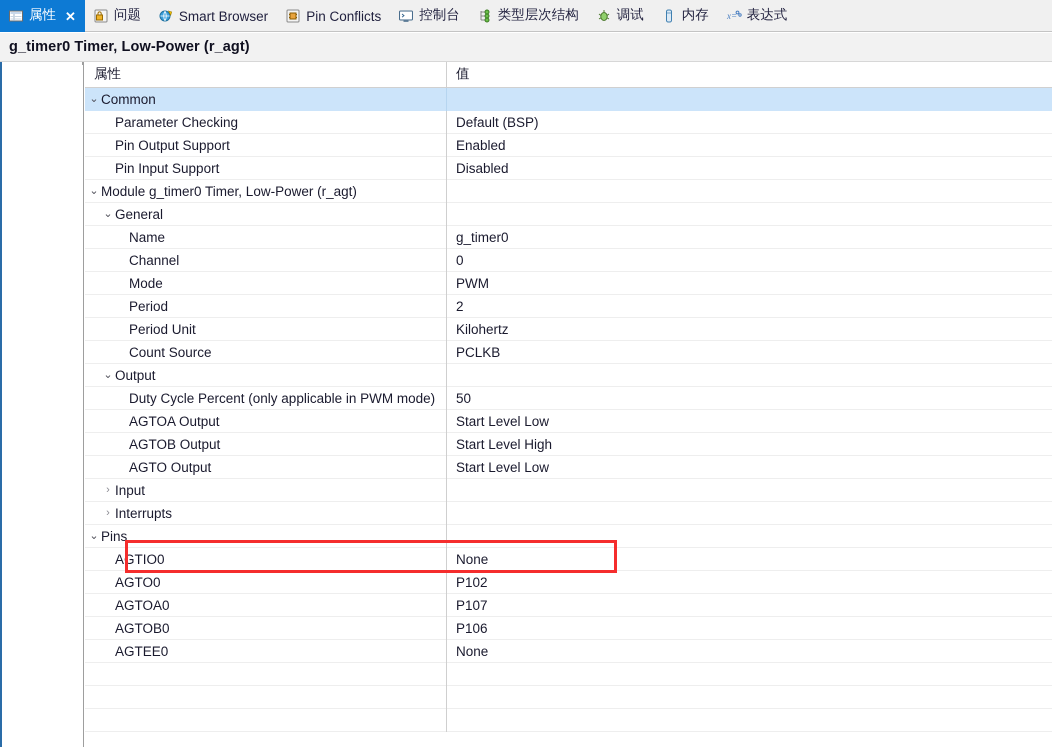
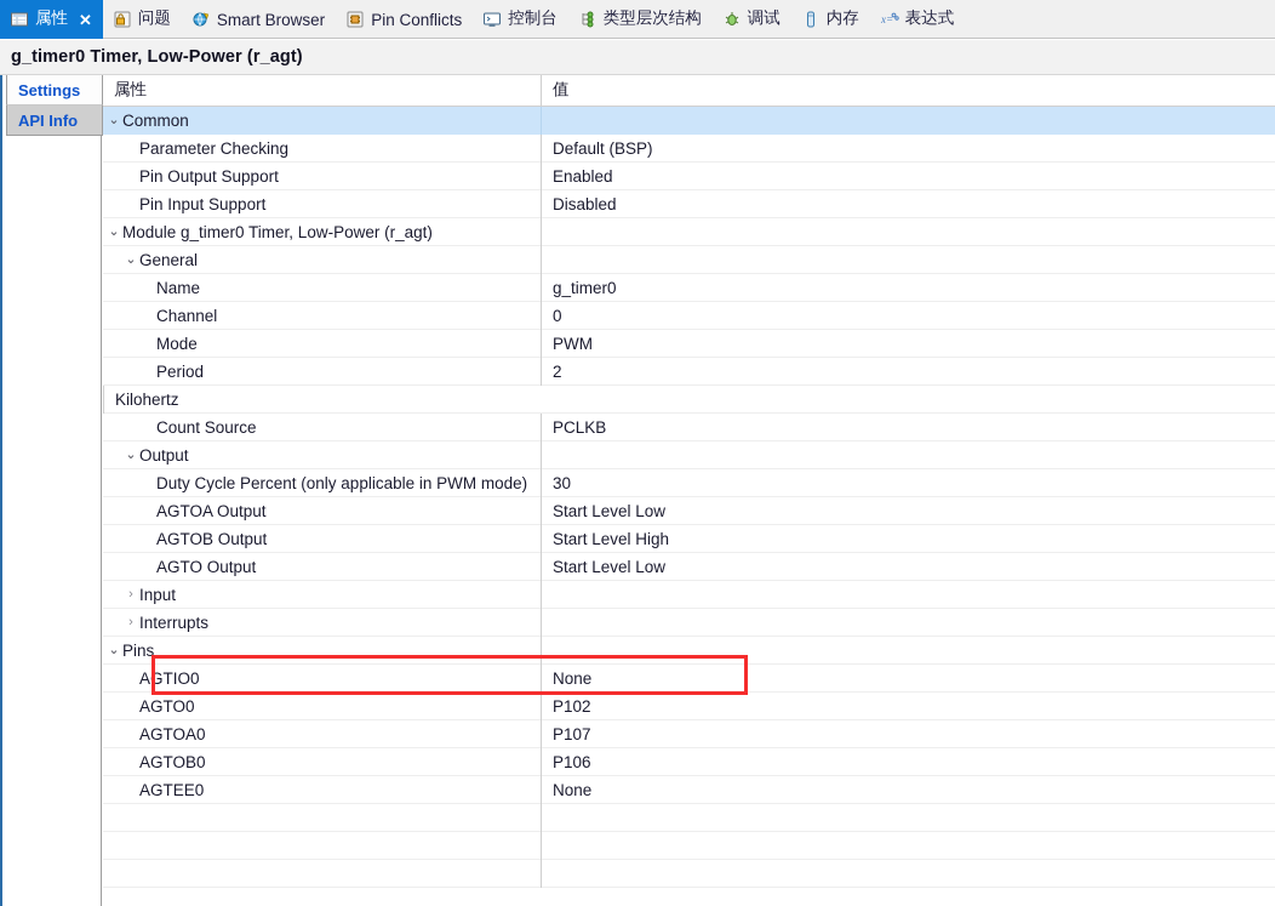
  属性
  ✕
  问题
  Smart Browser
  Pin Conflicts
  控制台
  类型层次结构
  调试
  内存
  x=
  表达式
  g_timer0 Timer, Low-Power (r_agt)
+ Settings
+ API Info
  属性
  值
  ⌄
  Common
  Parameter Checking
  Default (BSP)
  Pin Output Support
  Enabled
  Pin Input Support
  Disabled
  ⌄
  Module g_timer0 Timer, Low-Power (r_agt)
  ⌄
  General
  Name
  g_timer0
  Channel
  0
  Mode
  PWM
  Period
  2
- Period Unit
  Kilohertz
  Count Source
  PCLKB
  ⌄
  Output
  Duty Cycle Percent (only applicable in PWM mode)
- 50
+ 30
  AGTOA Output
  Start Level Low
  AGTOB Output
  Start Level High
  AGTO Output
  Start Level Low
  ›
  Input
  ›
  Interrupts
  ⌄
  Pins
  AGTIO0
  None
  AGTO0
  P102
  AGTOA0
  P107
  AGTOB0
  P106
  AGTEE0
  None
